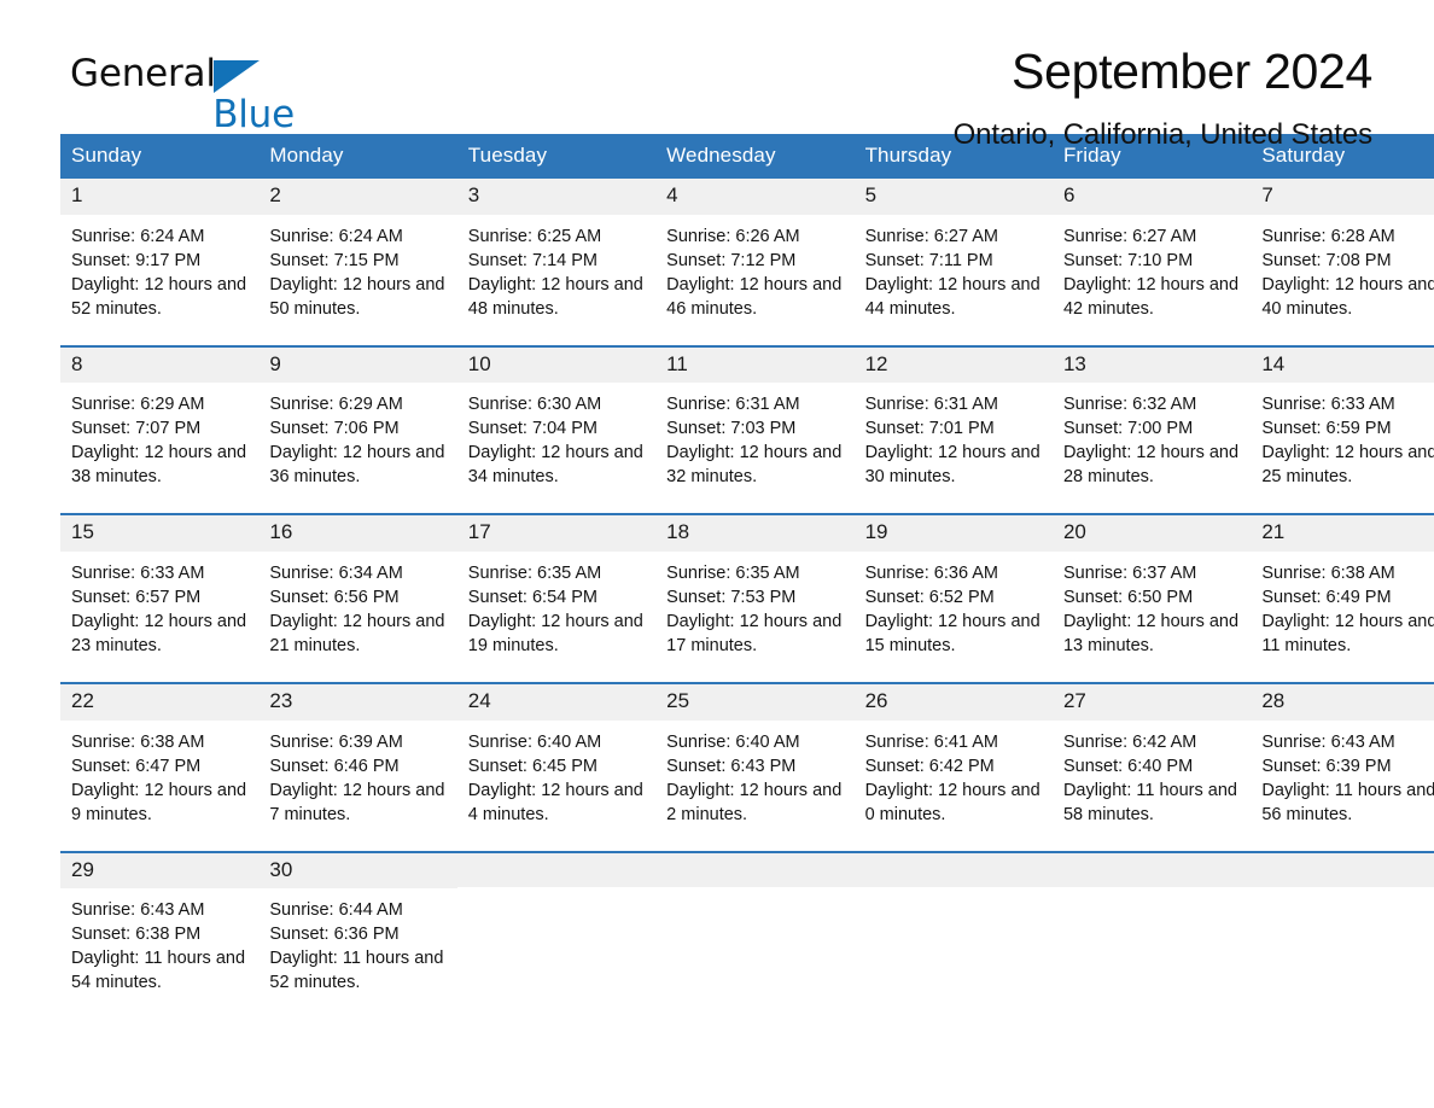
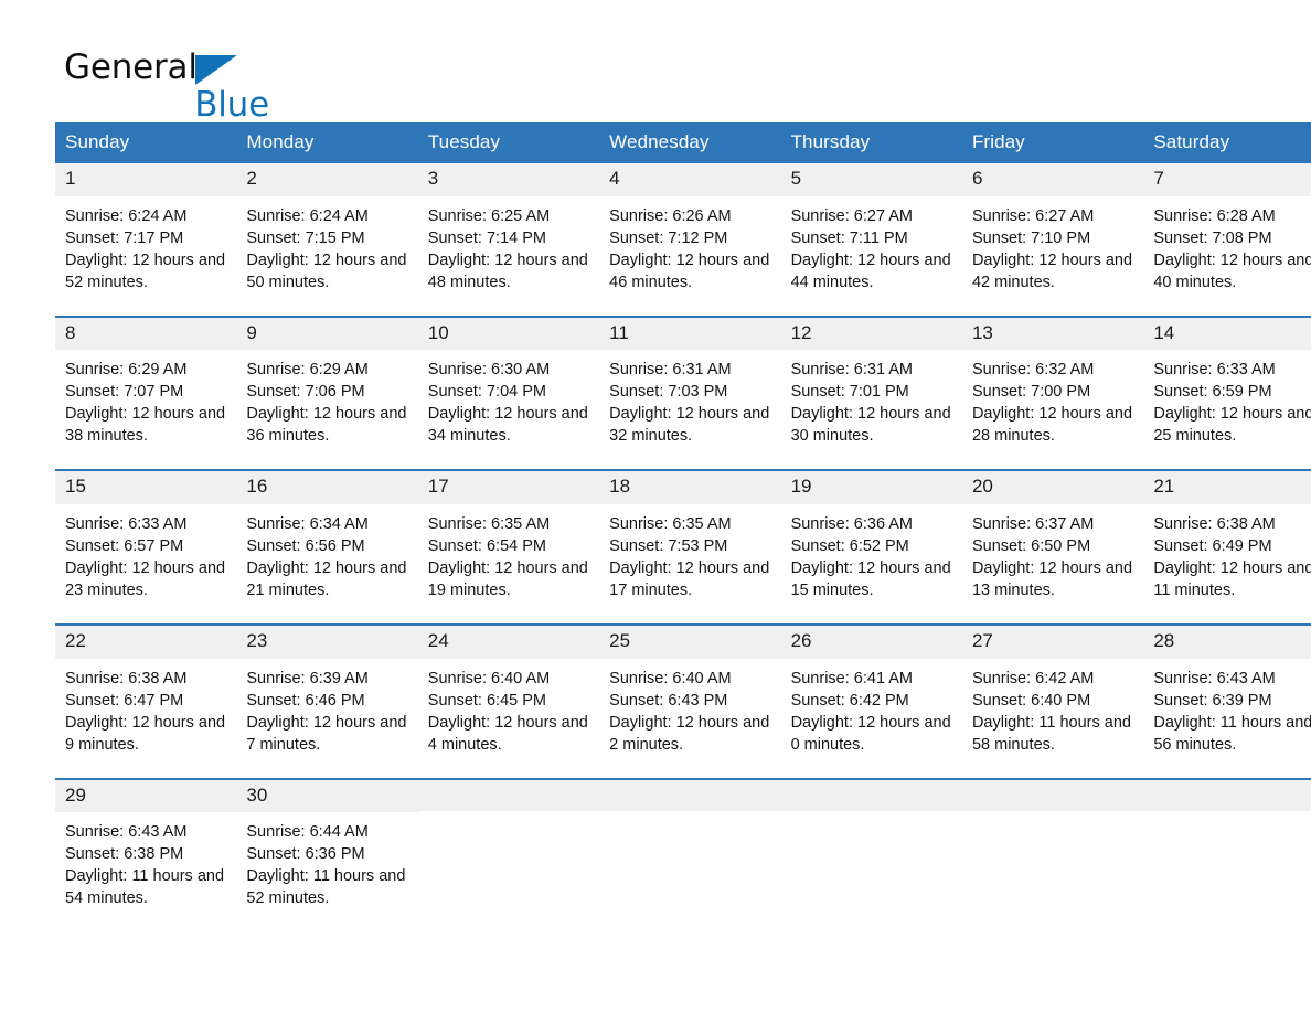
  General
  Blue
- September 2024
- Ontario, California, United States
  Sunday	Monday	Tuesday	Wednesday	Thursday	Friday	Saturday
- 1 Sunrise: 6:24 AM Sunset: 9:17 PM Daylight: 12 hours and 52 minutes.	2 Sunrise: 6:24 AM Sunset: 7:15 PM Daylight: 12 hours and 50 minutes.	3 Sunrise: 6:25 AM Sunset: 7:14 PM Daylight: 12 hours and 48 minutes.	4 Sunrise: 6:26 AM Sunset: 7:12 PM Daylight: 12 hours and 46 minutes.	5 Sunrise: 6:27 AM Sunset: 7:11 PM Daylight: 12 hours and 44 minutes.	6 Sunrise: 6:27 AM Sunset: 7:10 PM Daylight: 12 hours and 42 minutes.	7 Sunrise: 6:28 AM Sunset: 7:08 PM Daylight: 12 hours and 40 minutes.
+ 1 Sunrise: 6:24 AM Sunset: 7:17 PM Daylight: 12 hours and 52 minutes.	2 Sunrise: 6:24 AM Sunset: 7:15 PM Daylight: 12 hours and 50 minutes.	3 Sunrise: 6:25 AM Sunset: 7:14 PM Daylight: 12 hours and 48 minutes.	4 Sunrise: 6:26 AM Sunset: 7:12 PM Daylight: 12 hours and 46 minutes.	5 Sunrise: 6:27 AM Sunset: 7:11 PM Daylight: 12 hours and 44 minutes.	6 Sunrise: 6:27 AM Sunset: 7:10 PM Daylight: 12 hours and 42 minutes.	7 Sunrise: 6:28 AM Sunset: 7:08 PM Daylight: 12 hours and 40 minutes.
  8 Sunrise: 6:29 AM Sunset: 7:07 PM Daylight: 12 hours and 38 minutes.	9 Sunrise: 6:29 AM Sunset: 7:06 PM Daylight: 12 hours and 36 minutes.	10 Sunrise: 6:30 AM Sunset: 7:04 PM Daylight: 12 hours and 34 minutes.	11 Sunrise: 6:31 AM Sunset: 7:03 PM Daylight: 12 hours and 32 minutes.	12 Sunrise: 6:31 AM Sunset: 7:01 PM Daylight: 12 hours and 30 minutes.	13 Sunrise: 6:32 AM Sunset: 7:00 PM Daylight: 12 hours and 28 minutes.	14 Sunrise: 6:33 AM Sunset: 6:59 PM Daylight: 12 hours and 25 minutes.
  15 Sunrise: 6:33 AM Sunset: 6:57 PM Daylight: 12 hours and 23 minutes.	16 Sunrise: 6:34 AM Sunset: 6:56 PM Daylight: 12 hours and 21 minutes.	17 Sunrise: 6:35 AM Sunset: 6:54 PM Daylight: 12 hours and 19 minutes.	18 Sunrise: 6:35 AM Sunset: 7:53 PM Daylight: 12 hours and 17 minutes.	19 Sunrise: 6:36 AM Sunset: 6:52 PM Daylight: 12 hours and 15 minutes.	20 Sunrise: 6:37 AM Sunset: 6:50 PM Daylight: 12 hours and 13 minutes.	21 Sunrise: 6:38 AM Sunset: 6:49 PM Daylight: 12 hours and 11 minutes.
  22 Sunrise: 6:38 AM Sunset: 6:47 PM Daylight: 12 hours and 9 minutes.	23 Sunrise: 6:39 AM Sunset: 6:46 PM Daylight: 12 hours and 7 minutes.	24 Sunrise: 6:40 AM Sunset: 6:45 PM Daylight: 12 hours and 4 minutes.	25 Sunrise: 6:40 AM Sunset: 6:43 PM Daylight: 12 hours and 2 minutes.	26 Sunrise: 6:41 AM Sunset: 6:42 PM Daylight: 12 hours and 0 minutes.	27 Sunrise: 6:42 AM Sunset: 6:40 PM Daylight: 11 hours and 58 minutes.	28 Sunrise: 6:43 AM Sunset: 6:39 PM Daylight: 11 hours and 56 minutes.
  29 Sunrise: 6:43 AM Sunset: 6:38 PM Daylight: 11 hours and 54 minutes.	30 Sunrise: 6:44 AM Sunset: 6:36 PM Daylight: 11 hours and 52 minutes.
